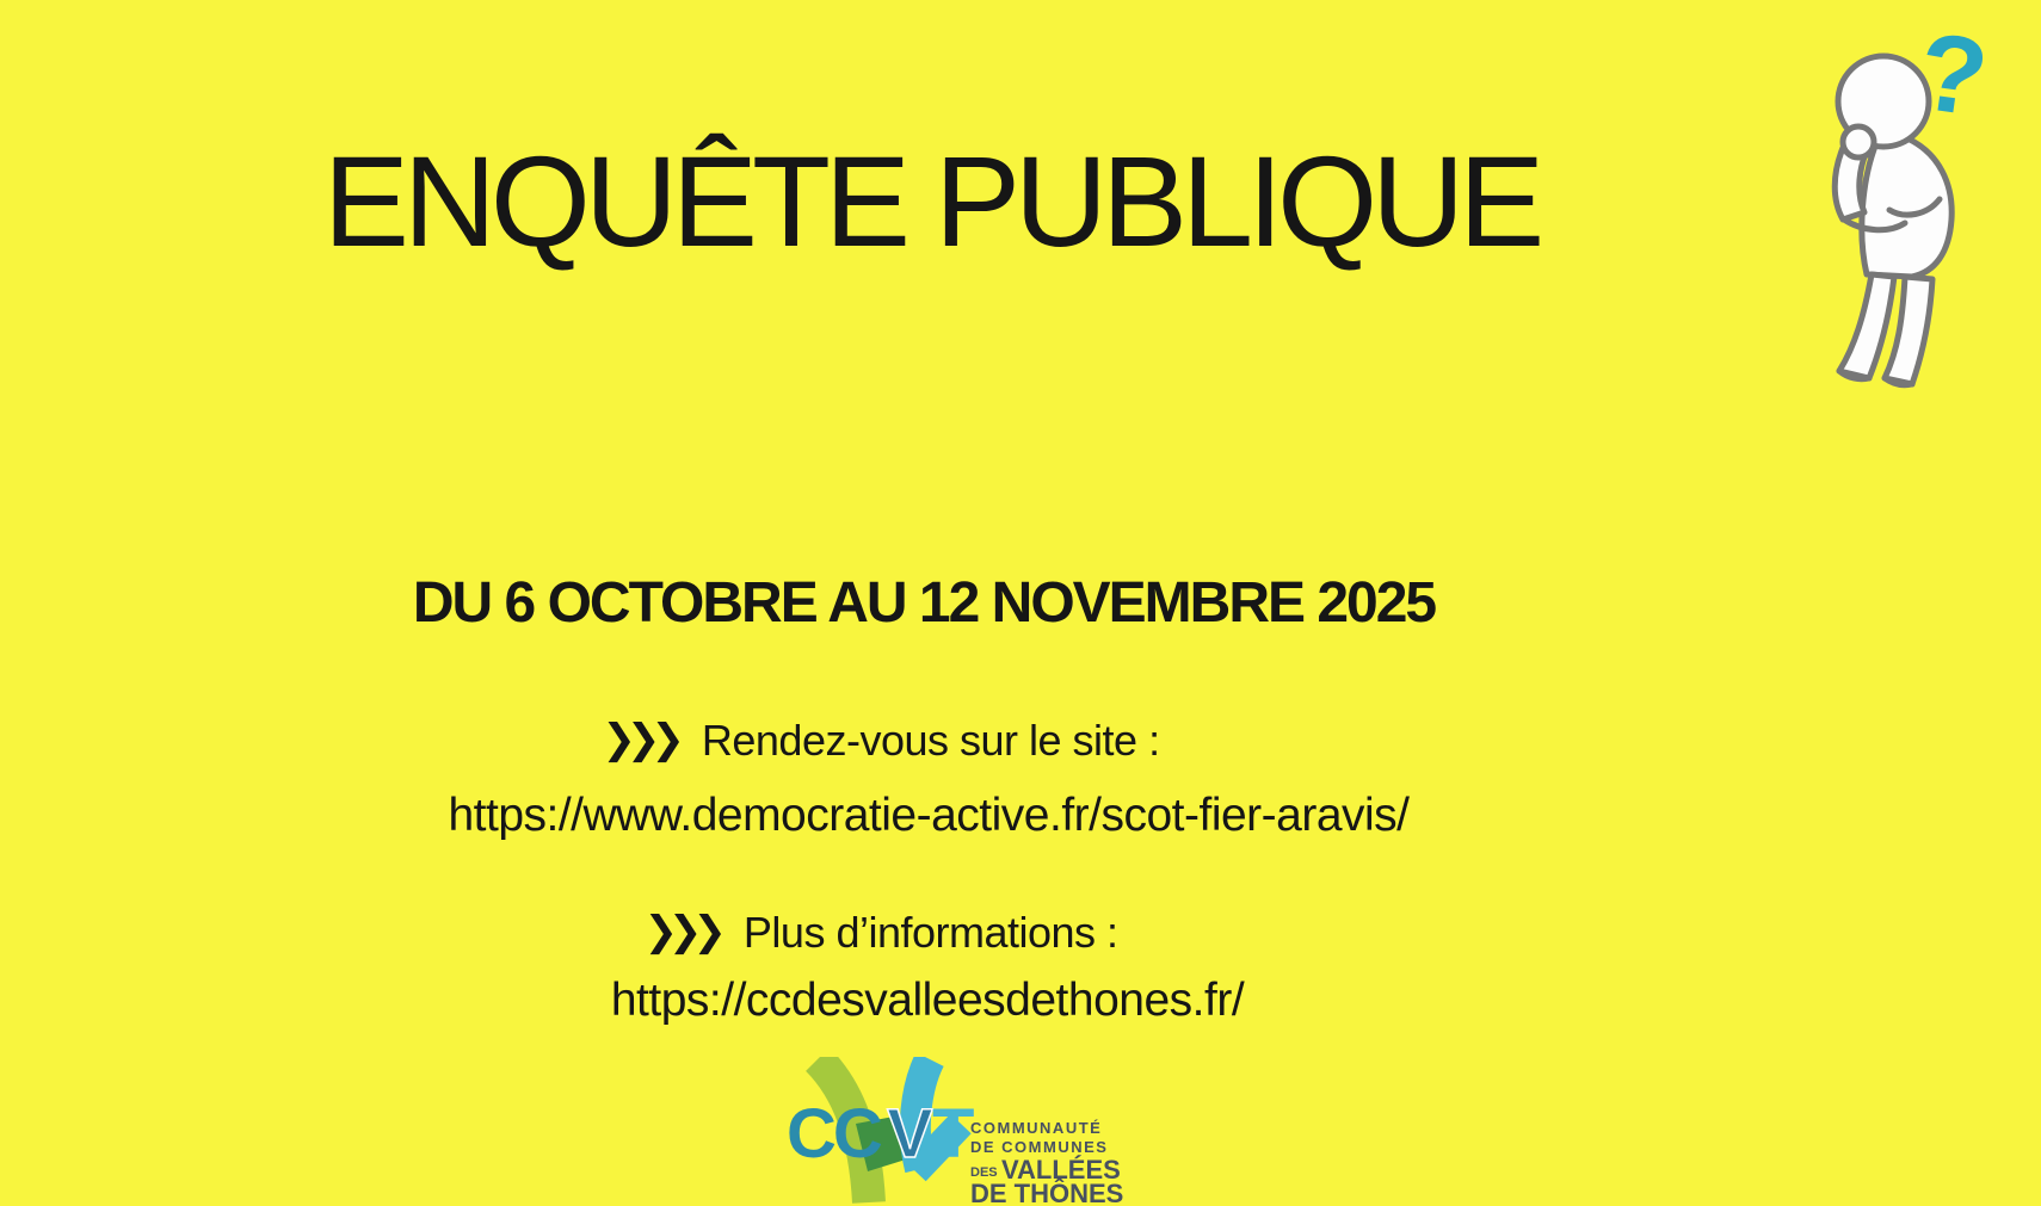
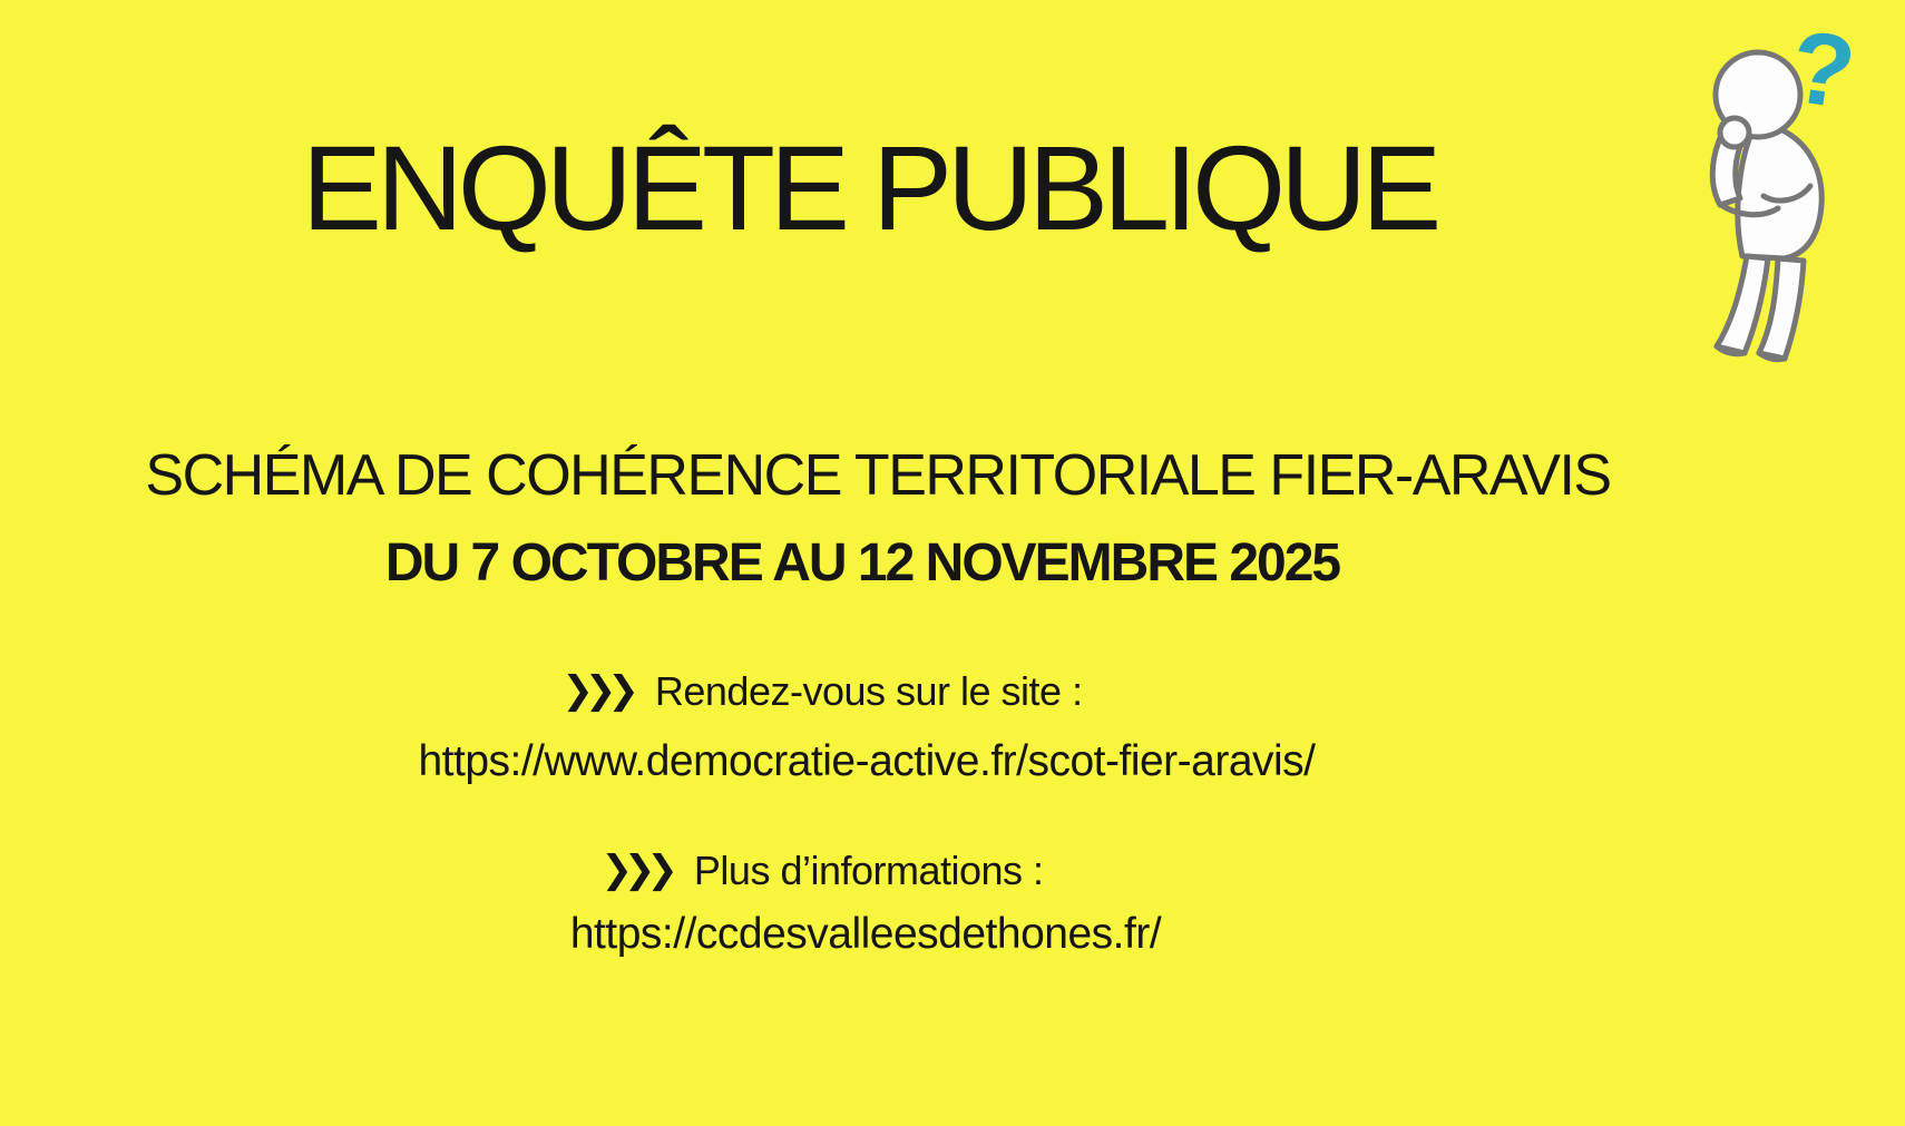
  ENQUÊTE PUBLIQUE
+ SCHÉMA DE COHÉRENCE TERRITORIALE FIER-ARAVIS
- DU 6 OCTOBRE AU 12 NOVEMBRE 2025
+ DU 7 OCTOBRE AU 12 NOVEMBRE 2025
  ❯❯❯ Rendez-vous sur le site :
  https://www.democratie-active.fr/scot-fier-aravis/
  ❯❯❯ Plus d’informations :
  https://ccdesvalleesdethones.fr/
- CC
- V
- T
- COMMUNAUTÉ
- DE COMMUNES
- DES
- VALLÉES
- DE THÔNES
